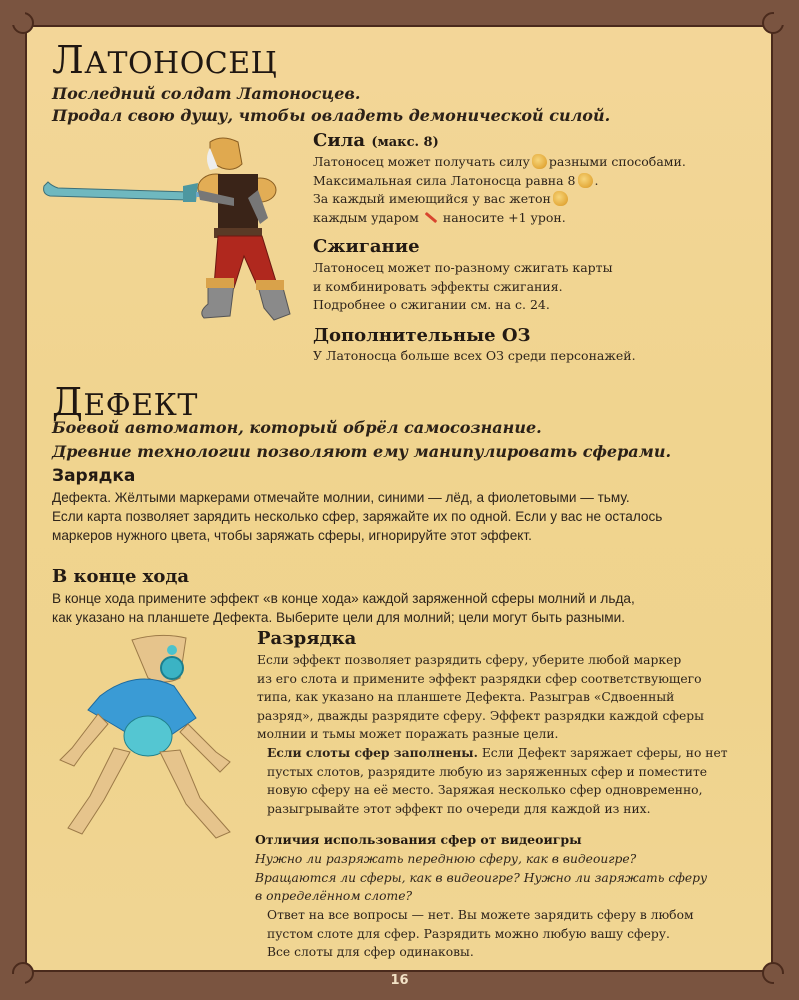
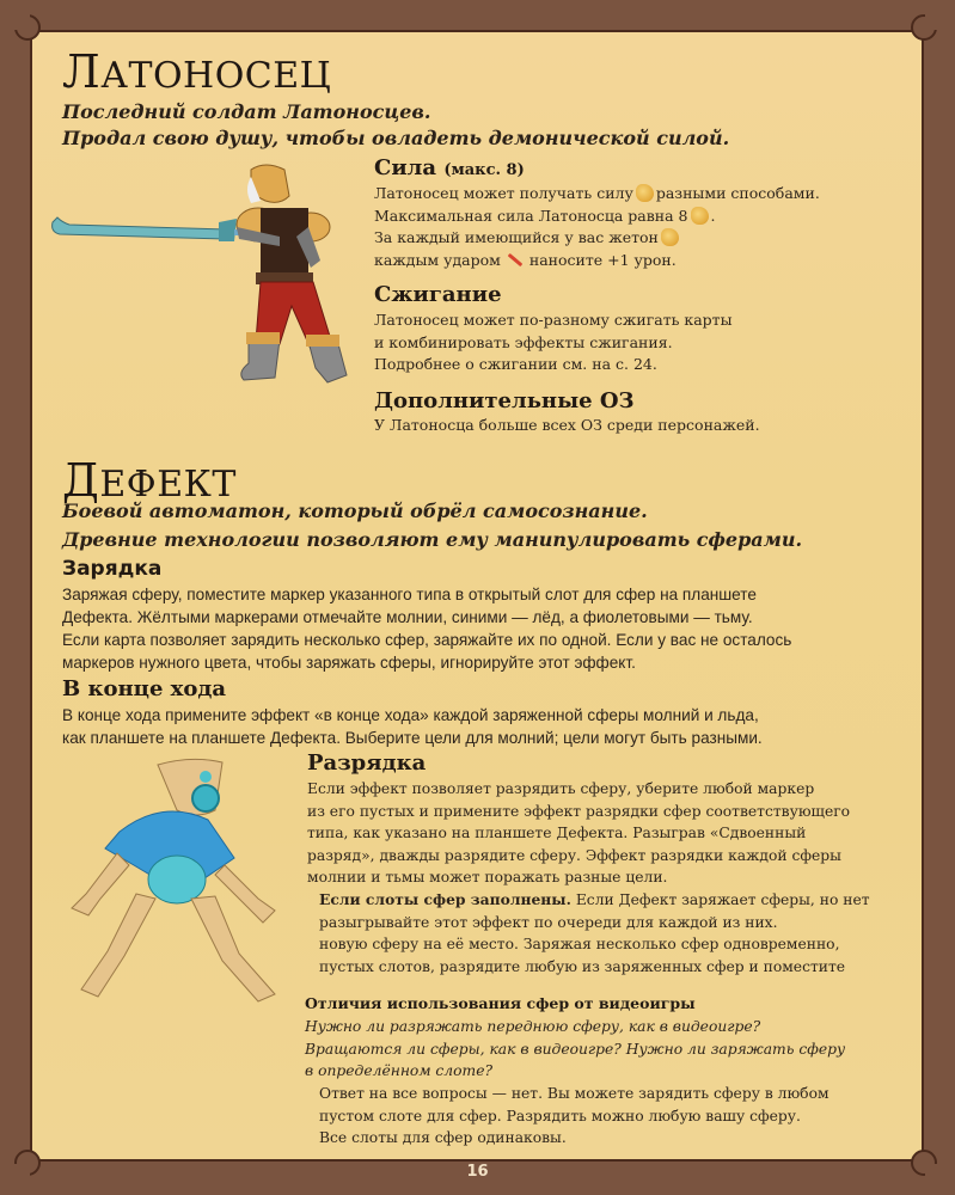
  ЛАТОНОСЕЦ
  Последний солдат Латоносцев.
  Продал свою душу, чтобы овладеть демонической силой.
  Сила (макс. 8)
  Латоносец может получать силу разными способами.
  Максимальная сила Латоносца равна 8 .
  За каждый имеющийся у вас жетон
  каждым ударом наносите +1 урон.
  Сжигание
  Латоносец может по-разному сжигать карты
  и комбинировать эффекты сжигания.
  Подробнее о сжигании см. на с. 24.
  Дополнительные ОЗ
  У Латоносца больше всех ОЗ среди персонажей.
  ДЕФЕКТ
  Боевой автоматон, который обрёл самосознание.
  Древние технологии позволяют ему манипулировать сферами.
  Зарядка
+ Заряжая сферу, поместите маркер указанного типа в открытый слот для сфер на планшете
  Дефекта. Жёлтыми маркерами отмечайте молнии, синими — лёд, а фиолетовыми — тьму.
  Если карта позволяет зарядить несколько сфер, заряжайте их по одной. Если у вас не осталось
  маркеров нужного цвета, чтобы заряжать сферы, игнорируйте этот эффект.
  В конце хода
  В конце хода примените эффект «в конце хода» каждой заряженной сферы молний и льда,
- как указано на планшете Дефекта. Выберите цели для молний; цели могут быть разными.
+ как планшете на планшете Дефекта. Выберите цели для молний; цели могут быть разными.
  Разрядка
  Если эффект позволяет разрядить сферу, уберите любой маркер
- из его слота и примените эффект разрядки сфер соответствующего
+ из его пустых и примените эффект разрядки сфер соответствующего
  типа, как указано на планшете Дефекта. Разыграв «Сдвоенный
  разряд», дважды разрядите сферу. Эффект разрядки каждой сферы
  молнии и тьмы может поражать разные цели.
  Если слоты сфер заполнены. Если Дефект заряжает сферы, но нет
- пустых слотов, разрядите любую из заряженных сфер и поместите
+ разыгрывайте этот эффект по очереди для каждой из них.
  новую сферу на её место. Заряжая несколько сфер одновременно,
- разыгрывайте этот эффект по очереди для каждой из них.
+ пустых слотов, разрядите любую из заряженных сфер и поместите
  Отличия использования сфер от видеоигры
  Нужно ли разряжать переднюю сферу, как в видеоигре?
  Вращаются ли сферы, как в видеоигре? Нужно ли заряжать сферу
  в определённом слоте?
  Ответ на все вопросы — нет. Вы можете зарядить сферу в любом
  пустом слоте для сфер. Разрядить можно любую вашу сферу.
  Все слоты для сфер одинаковы.
  16
